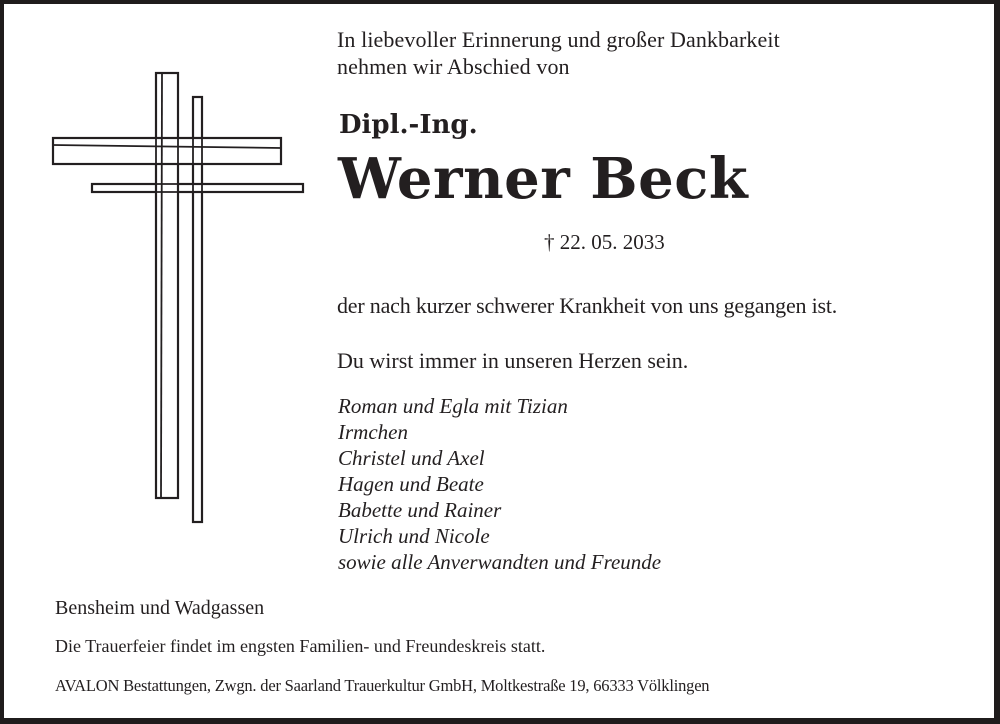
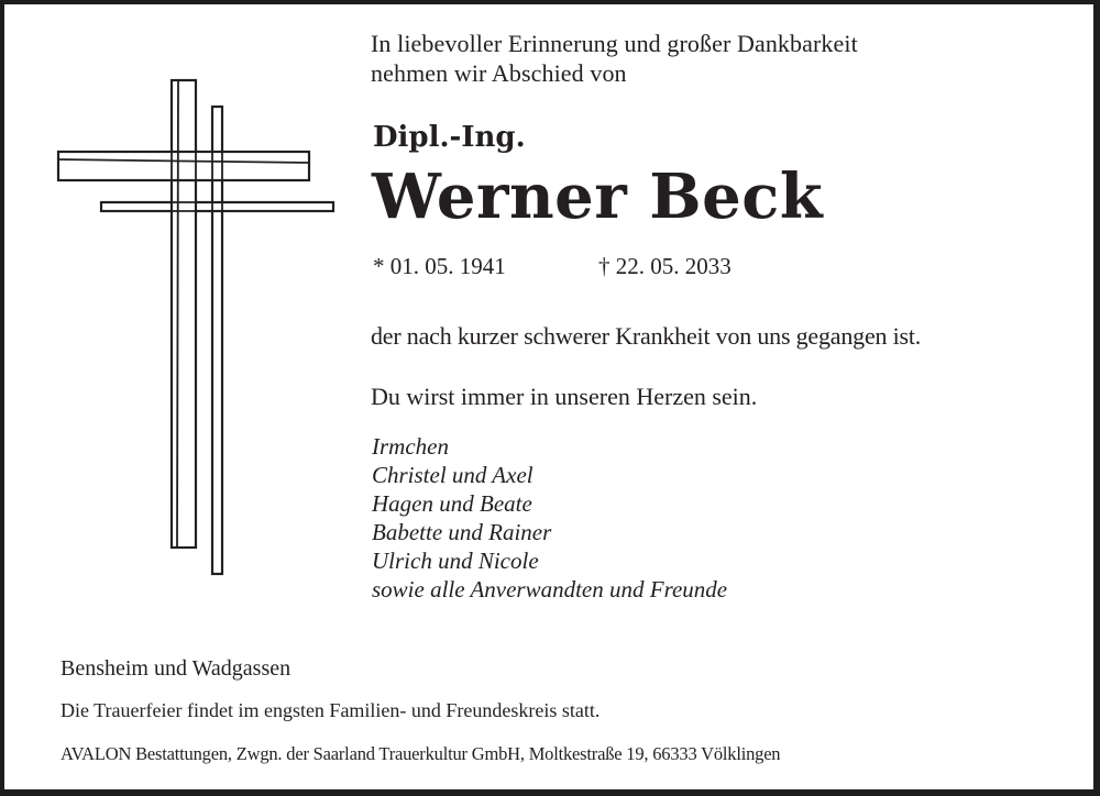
  In liebevoller Erinnerung und großer Dankbarkeit
  nehmen wir Abschied von
  Dipl.-Ing.
  Werner Beck
+ * 01. 05. 1941
  † 22. 05. 2033
  der nach kurzer schwerer Krankheit von uns gegangen ist.
  Du wirst immer in unseren Herzen sein.
- Roman und Egla mit Tizian
  Irmchen
  Christel und Axel
  Hagen und Beate
  Babette und Rainer
  Ulrich und Nicole
  sowie alle Anverwandten und Freunde
  Bensheim und Wadgassen
  Die Trauerfeier findet im engsten Familien- und Freundeskreis statt.
  AVALON Bestattungen, Zwgn. der Saarland Trauerkultur GmbH, Moltkestraße 19, 66333 Völklingen
